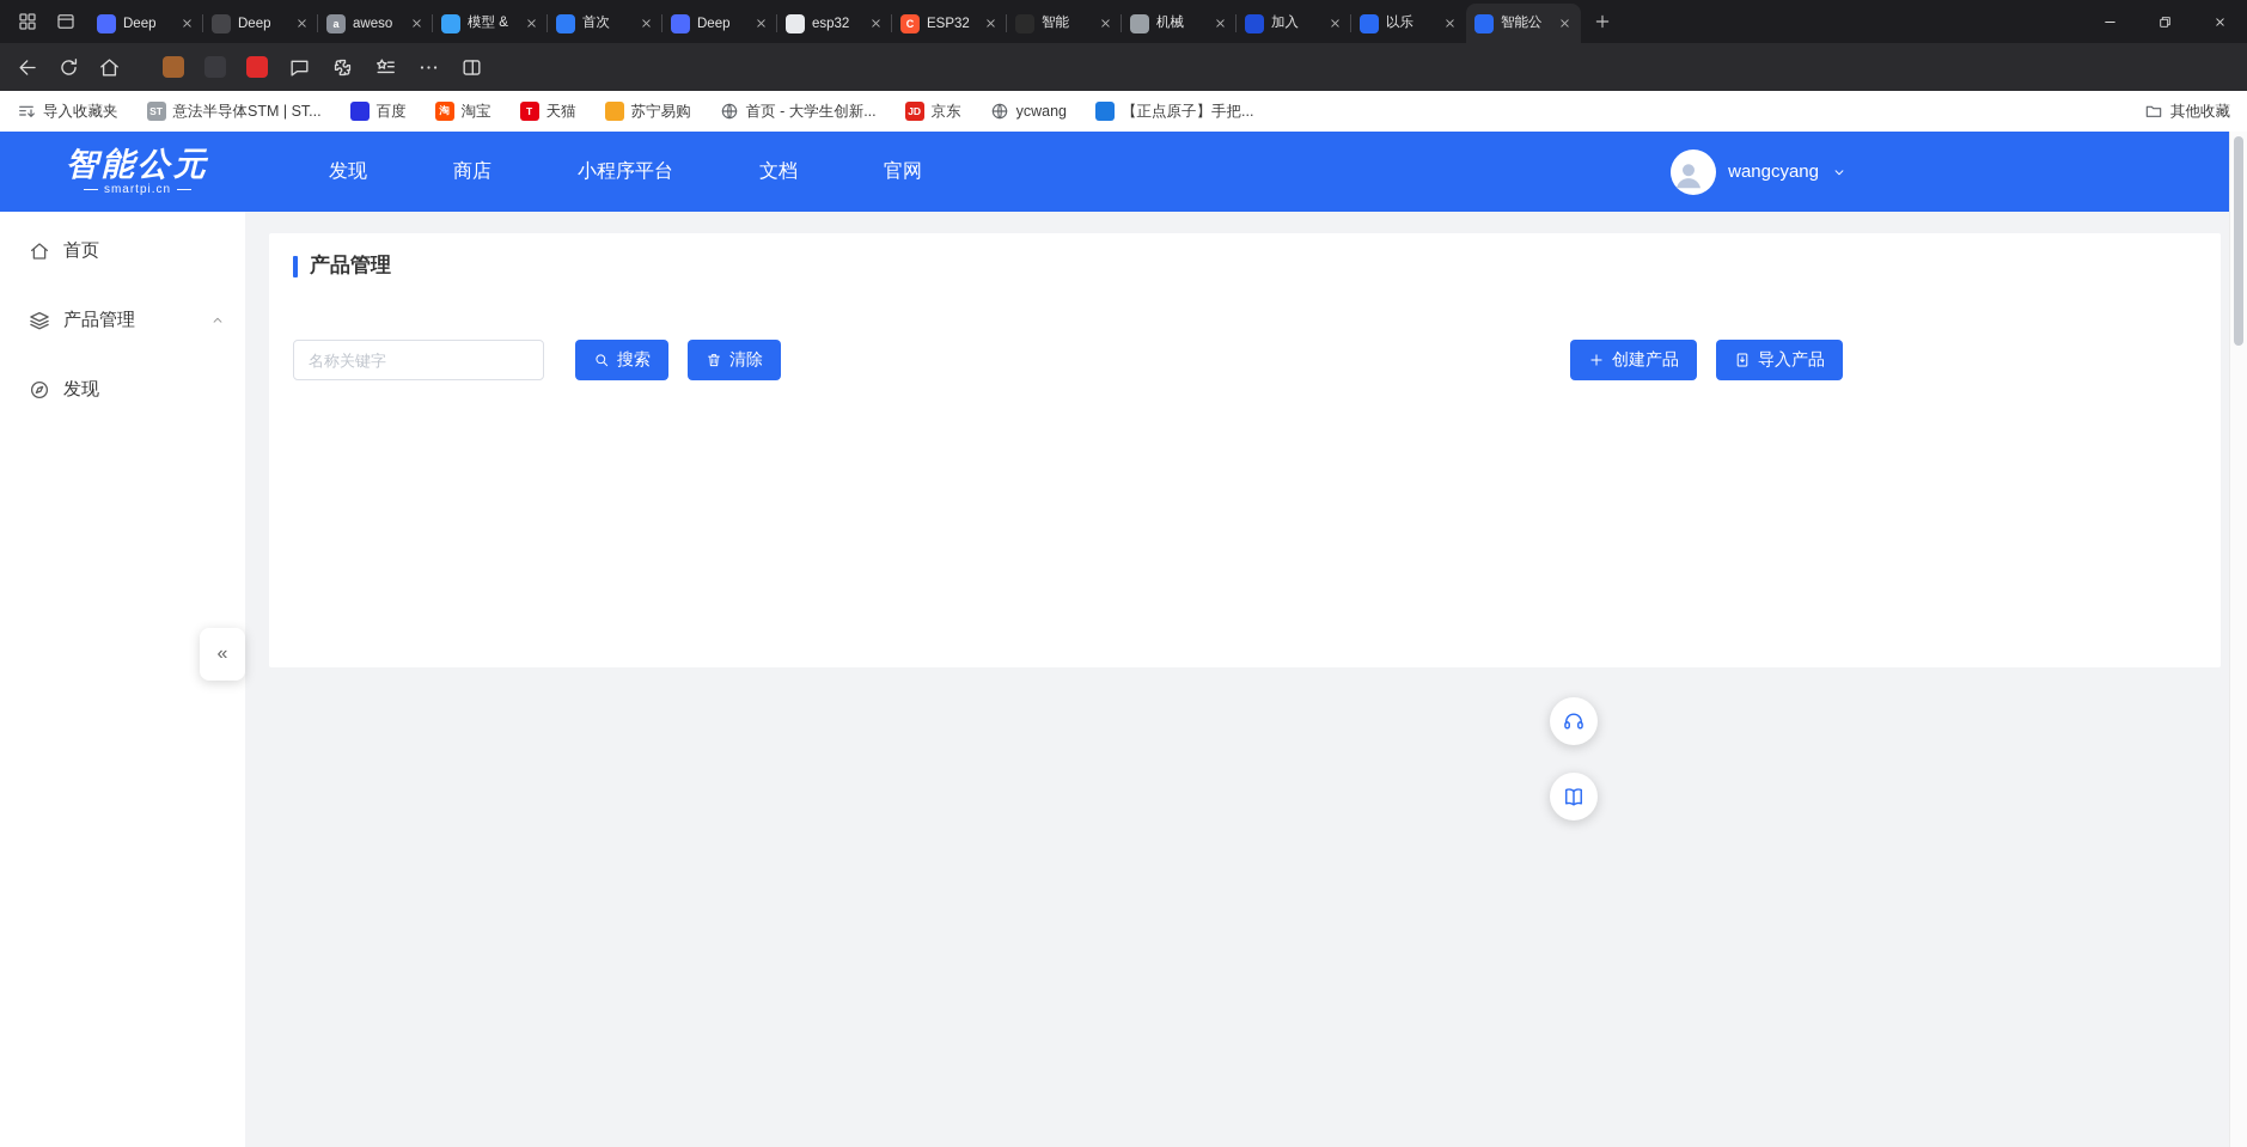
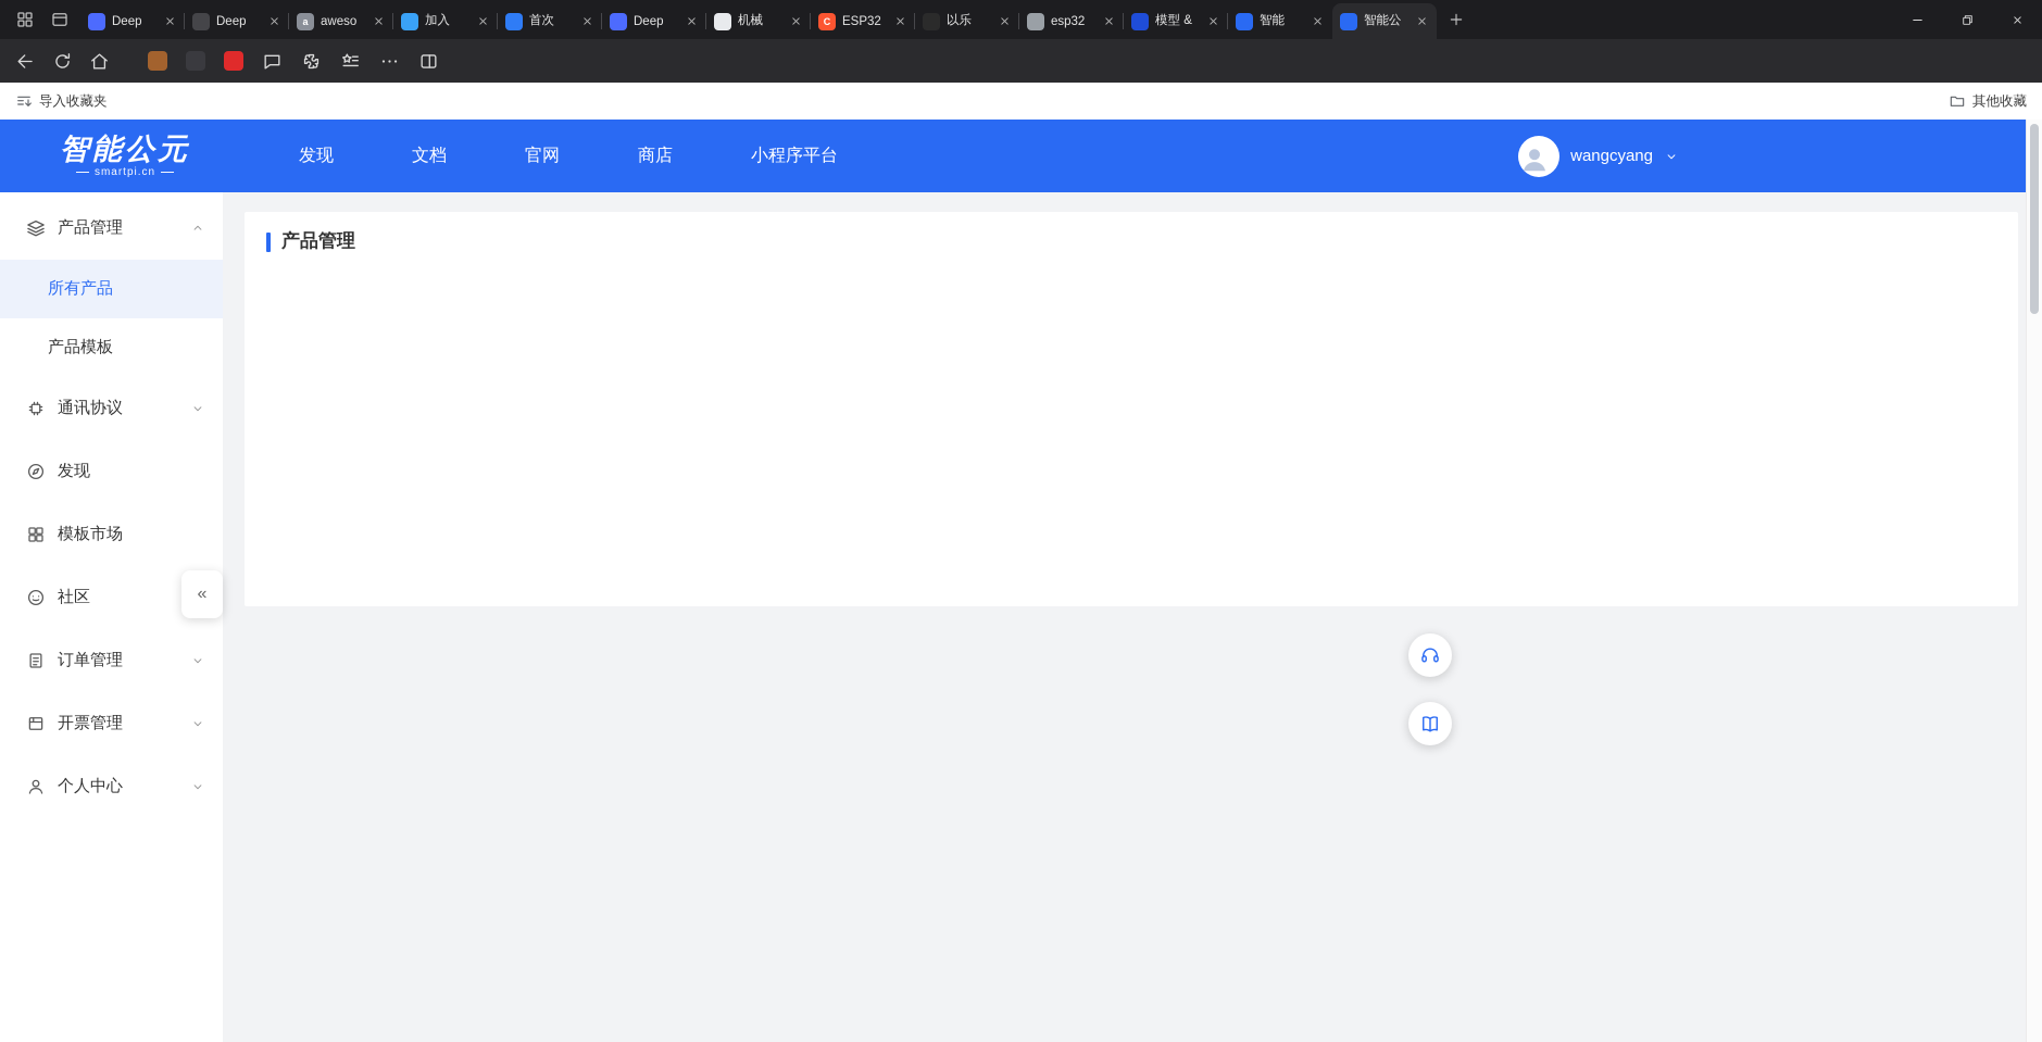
  Deep
  Deep
  a
  aweso
- 模型 &
+ 加入
  首次
  Deep
- esp32
+ 机械
  C
  ESP32
- 智能
+ 以乐
- 机械
+ esp32
- 加入
+ 模型 &
- 以乐
+ 智能
  智能公
  导入收藏夹
- ST
- 意法半导体STM | ST...
- 百度
- 淘
- 淘宝
- T
- 天猫
- 苏宁易购
- 首页 - 大学生创新...
- JD
- 京东
- ycwang
- 【正点原子】手把...
  其他收藏
  智能公元
  smartpi.cn
  发现
- 商店
+ 文档
- 小程序平台
+ 官网
- 文档
+ 商店
- 官网
+ 小程序平台
  wangcyang
- 首页
  产品管理
+ 所有产品
+ 产品模板
+ 通讯协议
  发现
+ 模板市场
+ 社区
+ 订单管理
+ 开票管理
+ 个人中心
  «
  产品管理
- 名称关键字
- 搜索
- 清除
- 创建产品
- 导入产品
